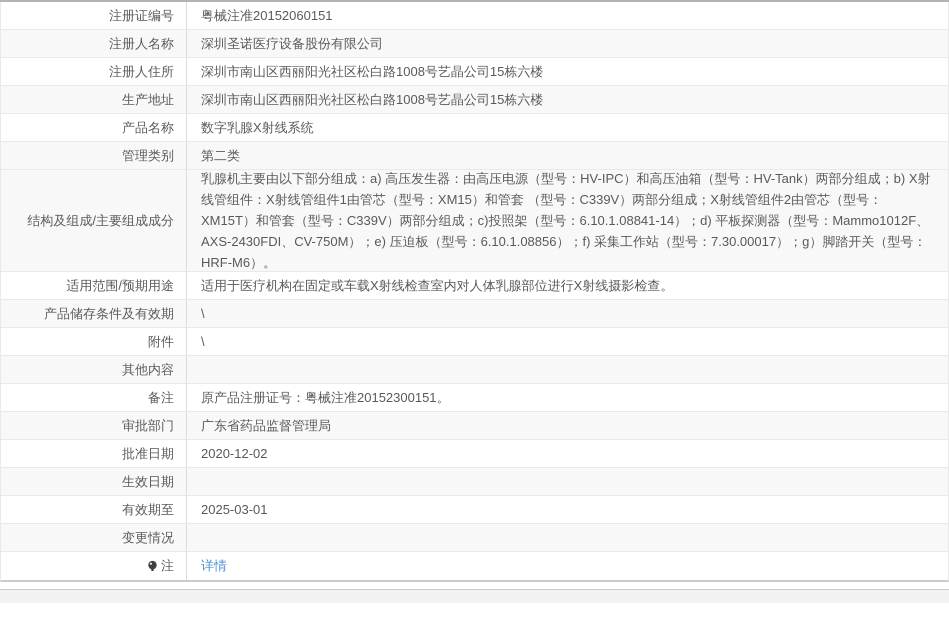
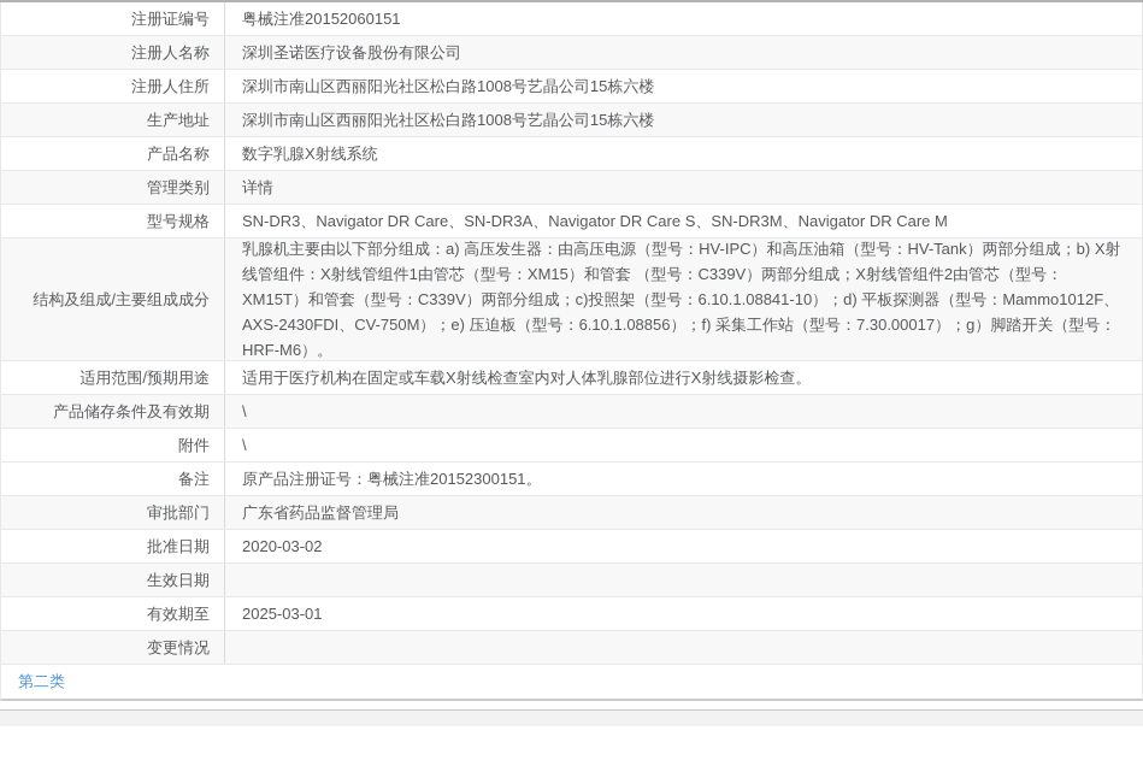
  注册证编号
  粤械注准20152060151
  注册人名称
  深圳圣诺医疗设备股份有限公司
  注册人住所
  深圳市南山区西丽阳光社区松白路1008号艺晶公司15栋六楼
  生产地址
  深圳市南山区西丽阳光社区松白路1008号艺晶公司15栋六楼
  产品名称
  数字乳腺X射线系统
  管理类别
- 第二类
+ 详情
+ 型号规格
+ SN-DR3、Navigator DR Care、SN-DR3A、Navigator DR Care S、SN-DR3M、Navigator DR Care M
  结构及组成/主要组成成分
- 乳腺机主要由以下部分组成：a) 高压发生器：由高压电源（型号：HV-IPC）和高压油箱（型号：HV-Tank）两部分组成；b) X射线管组件：X射线管组件1由管芯（型号：XM15）和管套 （型号：C339V）两部分组成；X射线管组件2由管芯（型号：XM15T）和管套（型号：C339V）两部分组成；c)投照架（型号：6.10.1.08841-14）；d) 平板探测器（型号：Mammo1012F、AXS-2430FDI、CV-750M）；e) 压迫板（型号：6.10.1.08856）；f) 采集工作站（型号：7.30.00017）；g）脚踏开关（型号：HRF-M6）。
+ 乳腺机主要由以下部分组成：a) 高压发生器：由高压电源（型号：HV-IPC）和高压油箱（型号：HV-Tank）两部分组成；b) X射线管组件：X射线管组件1由管芯（型号：XM15）和管套 （型号：C339V）两部分组成；X射线管组件2由管芯（型号：XM15T）和管套（型号：C339V）两部分组成；c)投照架（型号：6.10.1.08841-10）；d) 平板探测器（型号：Mammo1012F、AXS-2430FDI、CV-750M）；e) 压迫板（型号：6.10.1.08856）；f) 采集工作站（型号：7.30.00017）；g）脚踏开关（型号：HRF-M6）。
  适用范围/预期用途
  适用于医疗机构在固定或车载X射线检查室内对人体乳腺部位进行X射线摄影检查。
  产品储存条件及有效期
  \
  附件
  \
- 其他内容
  备注
  原产品注册证号：粤械注准20152300151。
  审批部门
  广东省药品监督管理局
  批准日期
- 2020-12-02
+ 2020-03-02
  生效日期
  有效期至
  2025-03-01
  变更情况
- 注
- 详情
+ 第二类
